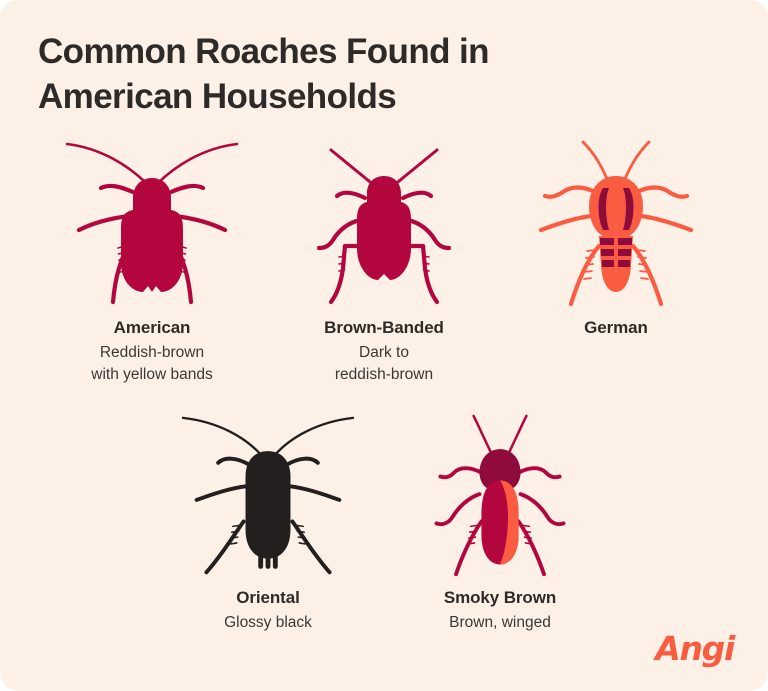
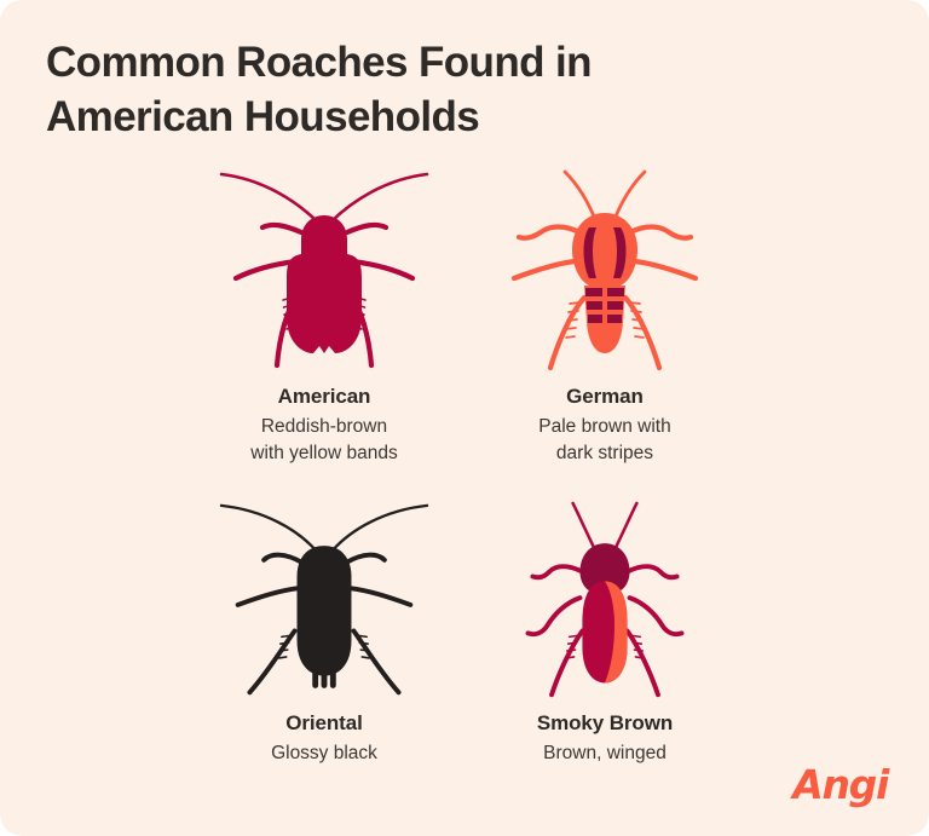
  Common Roaches Found in
  American Households
  American
  Reddish-brown
  with yellow bands
- Brown-Banded
- Dark to
- reddish-brown
  German
+ Pale brown with
+ dark stripes
  Oriental
  Glossy black
  Smoky Brown
  Brown, winged
  Angi
